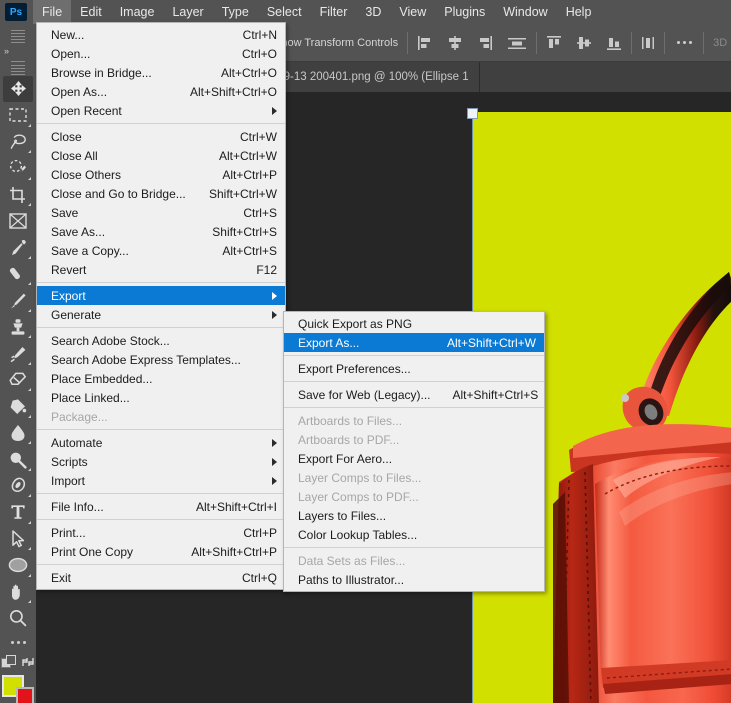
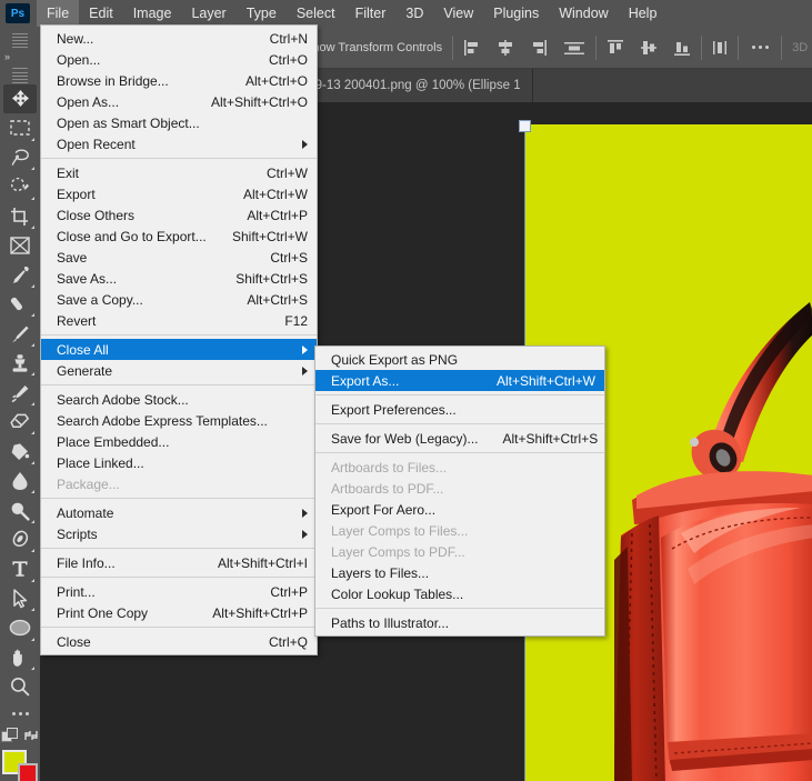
  Ps
  File
  Edit
  Image
  Layer
  Type
  Select
  Filter
  3D
  View
  Plugins
  Window
  Help
  ow Transform Controls
  3D
  »
  New...
  Ctrl+N
  Open...
  Ctrl+O
  Browse in Bridge...
  Alt+Ctrl+O
  Open As...
  Alt+Shift+Ctrl+O
+ Open as Smart Object...
  Open Recent
- Close
+ Exit
  Ctrl+W
- Close All
+ Export
  Alt+Ctrl+W
  Close Others
  Alt+Ctrl+P
- Close and Go to Bridge...
+ Close and Go to Export...
  Shift+Ctrl+W
  Save
  Ctrl+S
  Save As...
  Shift+Ctrl+S
  Save a Copy...
  Alt+Ctrl+S
  Revert
  F12
- Export
+ Close All
  Generate
  Search Adobe Stock...
  Search Adobe Express Templates...
  Place Embedded...
  Place Linked...
  Package...
  Automate
  Scripts
- Import
  File Info...
  Alt+Shift+Ctrl+I
  Print...
  Ctrl+P
  Print One Copy
  Alt+Shift+Ctrl+P
- Exit
+ Close
  Ctrl+Q
  Quick Export as PNG
  Export As...
  Alt+Shift+Ctrl+W
  Export Preferences...
  Save for Web (Legacy)...
  Alt+Shift+Ctrl+S
  Artboards to Files...
  Artboards to PDF...
  Export For Aero...
  Layer Comps to Files...
  Layer Comps to PDF...
  Layers to Files...
  Color Lookup Tables...
- Data Sets as Files...
  Paths to Illustrator...
